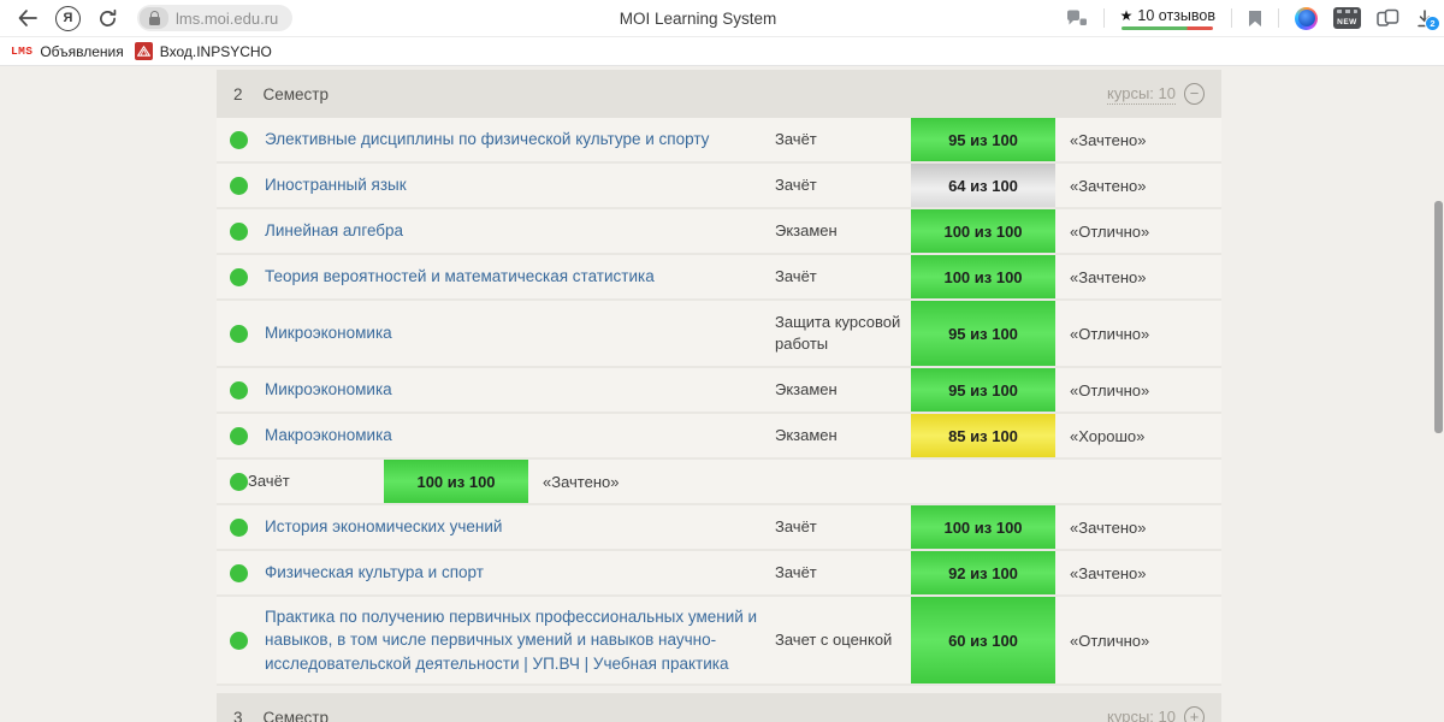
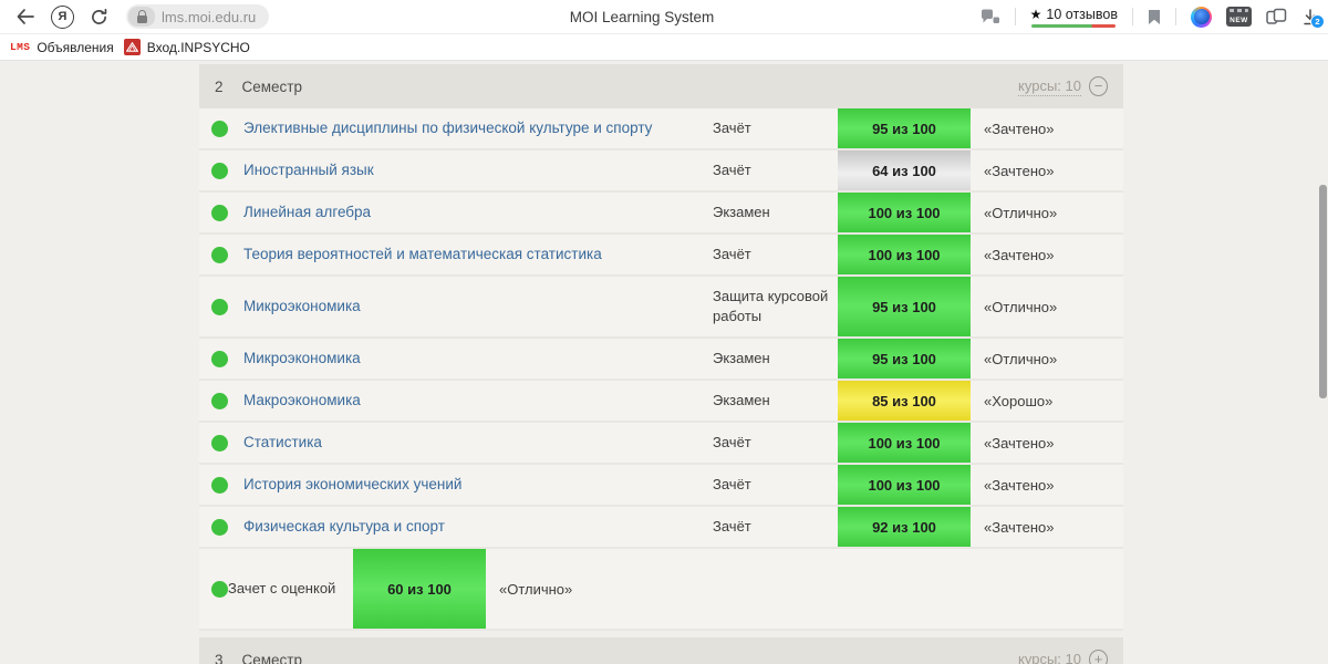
  Я
  lms.moi.edu.ru
  MOI Learning System
  ★
  10 отзывов
  2
  LMS
  Объявления
  Вход.INPSYCHO
  2
  Семестр
  курсы: 10
  −
  Элективные дисциплины по физической культуре и спорту
  Зачёт
  95 из 100
  «Зачтено»
  Иностранный язык
  Зачёт
  64 из 100
  «Зачтено»
  Линейная алгебра
  Экзамен
  100 из 100
  «Отлично»
  Теория вероятностей и математическая статистика
  Зачёт
  100 из 100
  «Зачтено»
  Микроэкономика
  Защита курсовой работы
  95 из 100
  «Отлично»
  Микроэкономика
  Экзамен
  95 из 100
  «Отлично»
  Макроэкономика
  Экзамен
  85 из 100
  «Хорошо»
+ Статистика
  Зачёт
  100 из 100
  «Зачтено»
  История экономических учений
  Зачёт
  100 из 100
  «Зачтено»
  Физическая культура и спорт
  Зачёт
  92 из 100
  «Зачтено»
- Практика по получению первичных профессиональных умений и навыков, в том числе первичных умений и навыков научно-исследовательской деятельности | УП.ВЧ | Учебная практика
  Зачет с оценкой
  60 из 100
  «Отлично»
  3
  Семестр
  курсы: 10
  +
